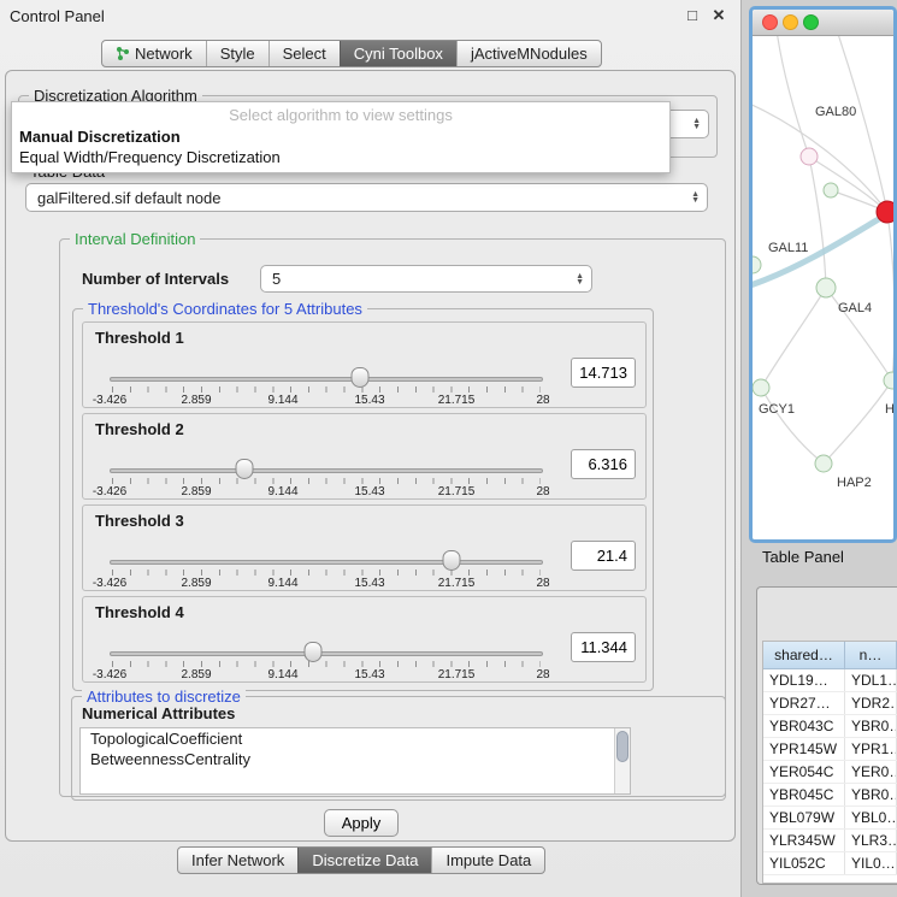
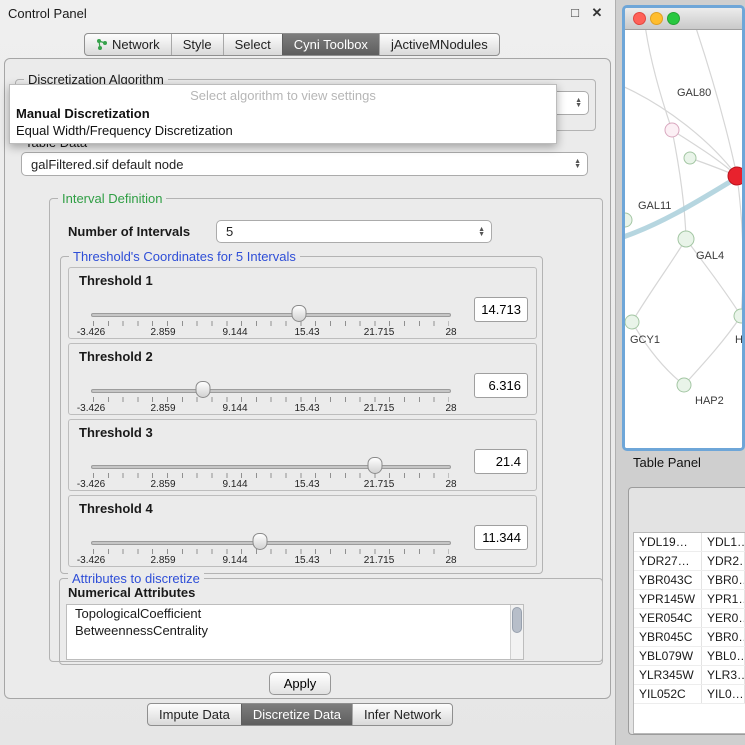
  Control Panel
  □
  ✕
  Network
  Style
  Select
  Cyni Toolbox
  jActiveMNodules
  Discretization Algorithm
  Select algorithm to view settings
  Manual Discretization
  Equal Width/Frequency Discretization
  galFiltered.sif default node
  Interval Definition
  Number of Intervals
  5
- Threshold's Coordinates for 5 Attributes
+ Threshold's Coordinates for 5 Intervals
  Threshold 1
  14.713
  -3.426
  2.859
  9.144
  15.43
  21.715
  28
  Threshold 2
  6.316
  -3.426
  2.859
  9.144
  15.43
  21.715
  28
  Threshold 3
  21.4
  -3.426
  2.859
  9.144
  15.43
  21.715
  28
  Threshold 4
  11.344
  -3.426
  2.859
  9.144
  15.43
  21.715
  28
  Attributes to discretize
  Numerical Attributes
  TopologicalCoefficient
  BetweennessCentrality
  Apply
- Infer Network
+ Impute Data
  Discretize Data
- Impute Data
+ Infer Network
  GAL80
  GAL11
  GAL4
  GCY1
  HAP2
  H
  Table Panel
- shared…
- n…
  YDL19…
  YDL1…
  YDR27…
  YDR2
  YBR043C
  YBR0…
  YPR145W
  YPR1…
  YER054C
  YER0…
  YBR045C
  YBR0…
  YBL079W
  YBL0…
  YLR345W
  YLR3…
  YIL052C
  YIL0…
